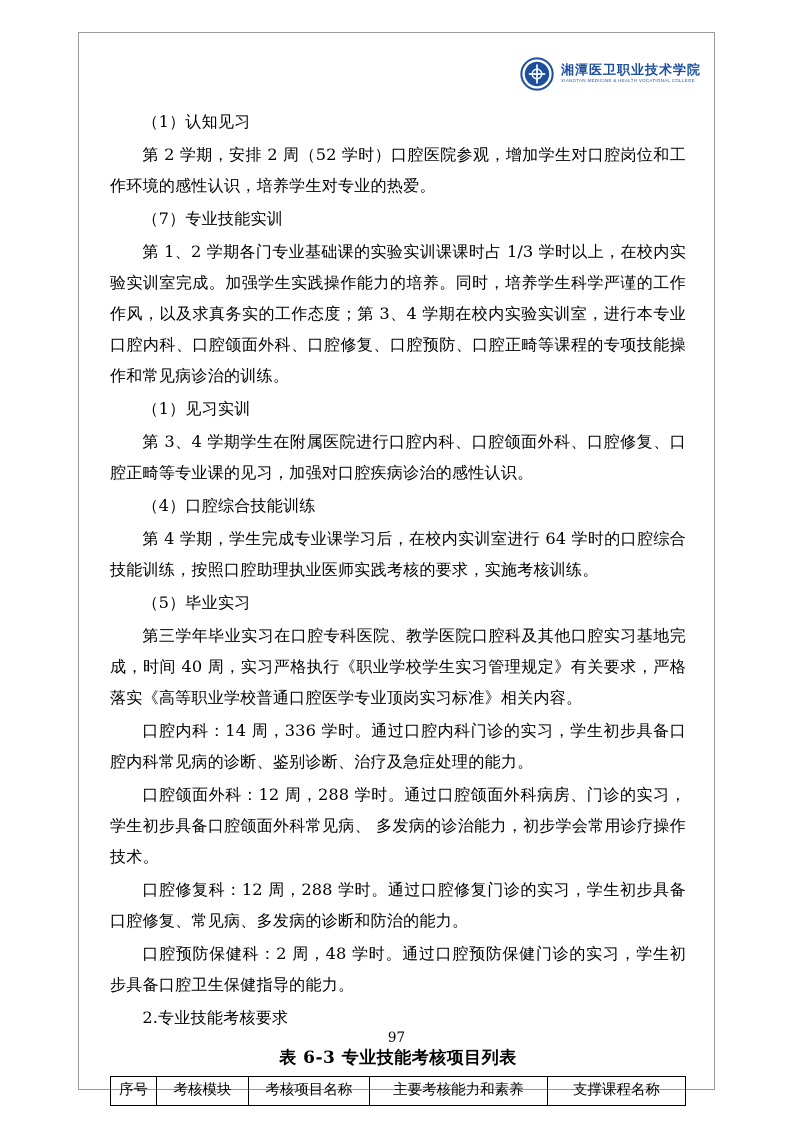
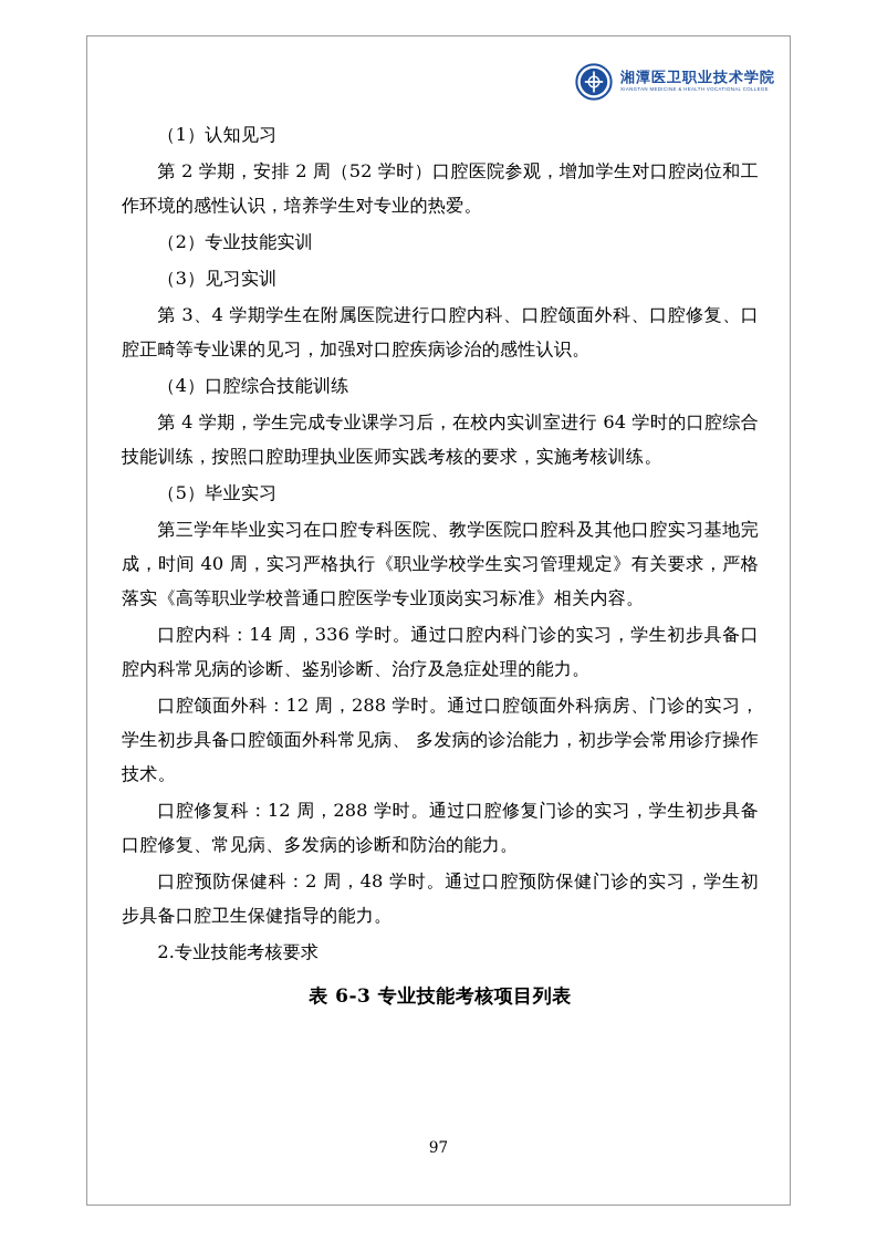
  湘潭医卫职业技术学院
  （1）认知见习
  第 2 学期，安排 2 周（52 学时）口腔医院参观，增加学生对口腔岗位和工作环境的感性认识，培养学生对专业的热爱。
- （7）专业技能实训
+ （2）专业技能实训
- 第 1、2 学期各门专业基础课的实验实训课课时占 1/3 学时以上，在校内实验实训室完成。加强学生实践操作能力的培养。同时，培养学生科学严谨的工作作风，以及求真务实的工作态度；第 3、4 学期在校内实验实训室，进行本专业口腔内科、口腔颌面外科、口腔修复、口腔预防、口腔正畸等课程的专项技能操作和常见病诊治的训练。
- （1）见习实训
+ （3）见习实训
  第 3、4 学期学生在附属医院进行口腔内科、口腔颌面外科、口腔修复、口腔正畸等专业课的见习，加强对口腔疾病诊治的感性认识。
  （4）口腔综合技能训练
  第 4 学期，学生完成专业课学习后，在校内实训室进行 64 学时的口腔综合技能训练，按照口腔助理执业医师实践考核的要求，实施考核训练。
  （5）毕业实习
  第三学年毕业实习在口腔专科医院、教学医院口腔科及其他口腔实习基地完成，时间 40 周，实习严格执行《职业学校学生实习管理规定》有关要求，严格落实《高等职业学校普通口腔医学专业顶岗实习标准》相关内容。
  口腔内科：14 周，336 学时。通过口腔内科门诊的实习，学生初步具备口腔内科常见病的诊断、鉴别诊断、治疗及急症处理的能力。
  口腔颌面外科：12 周，288 学时。通过口腔颌面外科病房、门诊的实习，学生初步具备口腔颌面外科常见病、 多发病的诊治能力，初步学会常用诊疗操作技术。
  口腔修复科：12 周，288 学时。通过口腔修复门诊的实习，学生初步具备口腔修复、常见病、多发病的诊断和防治的能力。
  口腔预防保健科：2 周，48 学时。通过口腔预防保健门诊的实习，学生初步具备口腔卫生保健指导的能力。
  2.专业技能考核要求
  表 6-3 专业技能考核项目列表
- 序号	考核模块	考核项目名称	主要考核能力和素养	支撑课程名称
  97
